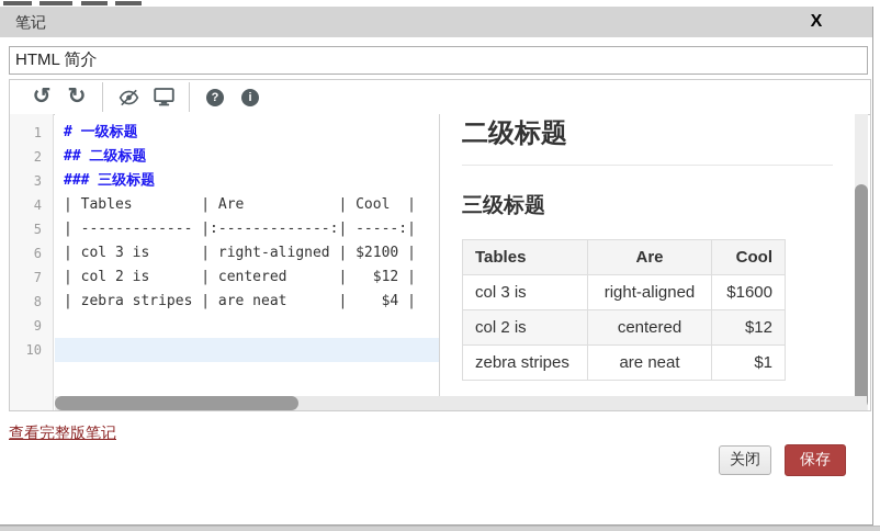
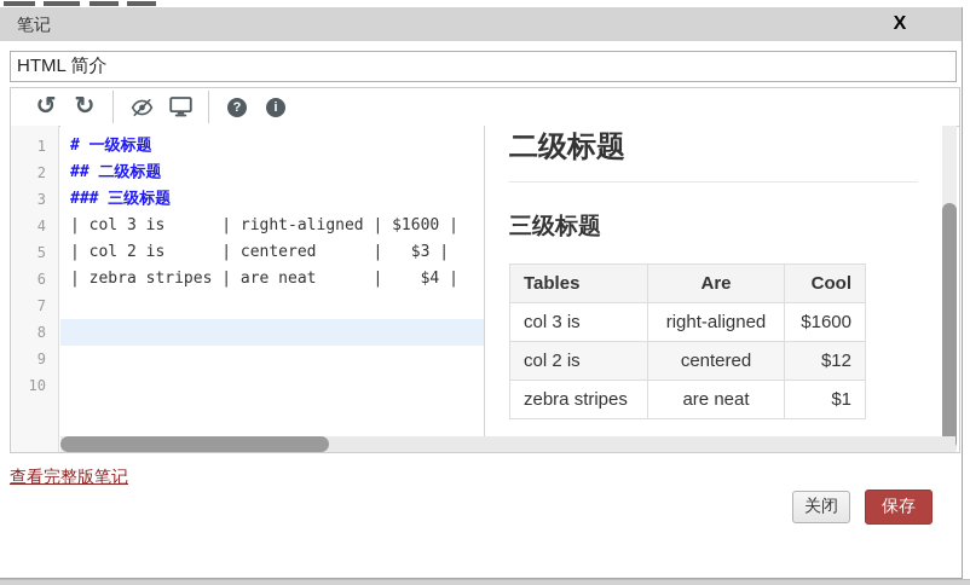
  笔记
  X
  HTML 简介
  1
  2
  3
  4
  5
  6
  7
  8
  9
  10
  # 一级标题
  ## 二级标题
  ### 三级标题
- | Tables | Are | Cool |
- | ------------- |:-------------:| -----:|
- | col 3 is | right-aligned | $2100 |
+ | col 3 is | right-aligned | $1600 |
- | col 2 is | centered | $12 |
+ | col 2 is | centered | $3 |
  | zebra stripes | are neat | $4 |
  二级标题
  三级标题
  Tables	Are	Cool
  col 3 is	right-aligned	$1600
  col 2 is	centered	$12
  zebra stripes	are neat	$1
  查看完整版笔记
  关闭
  保存
